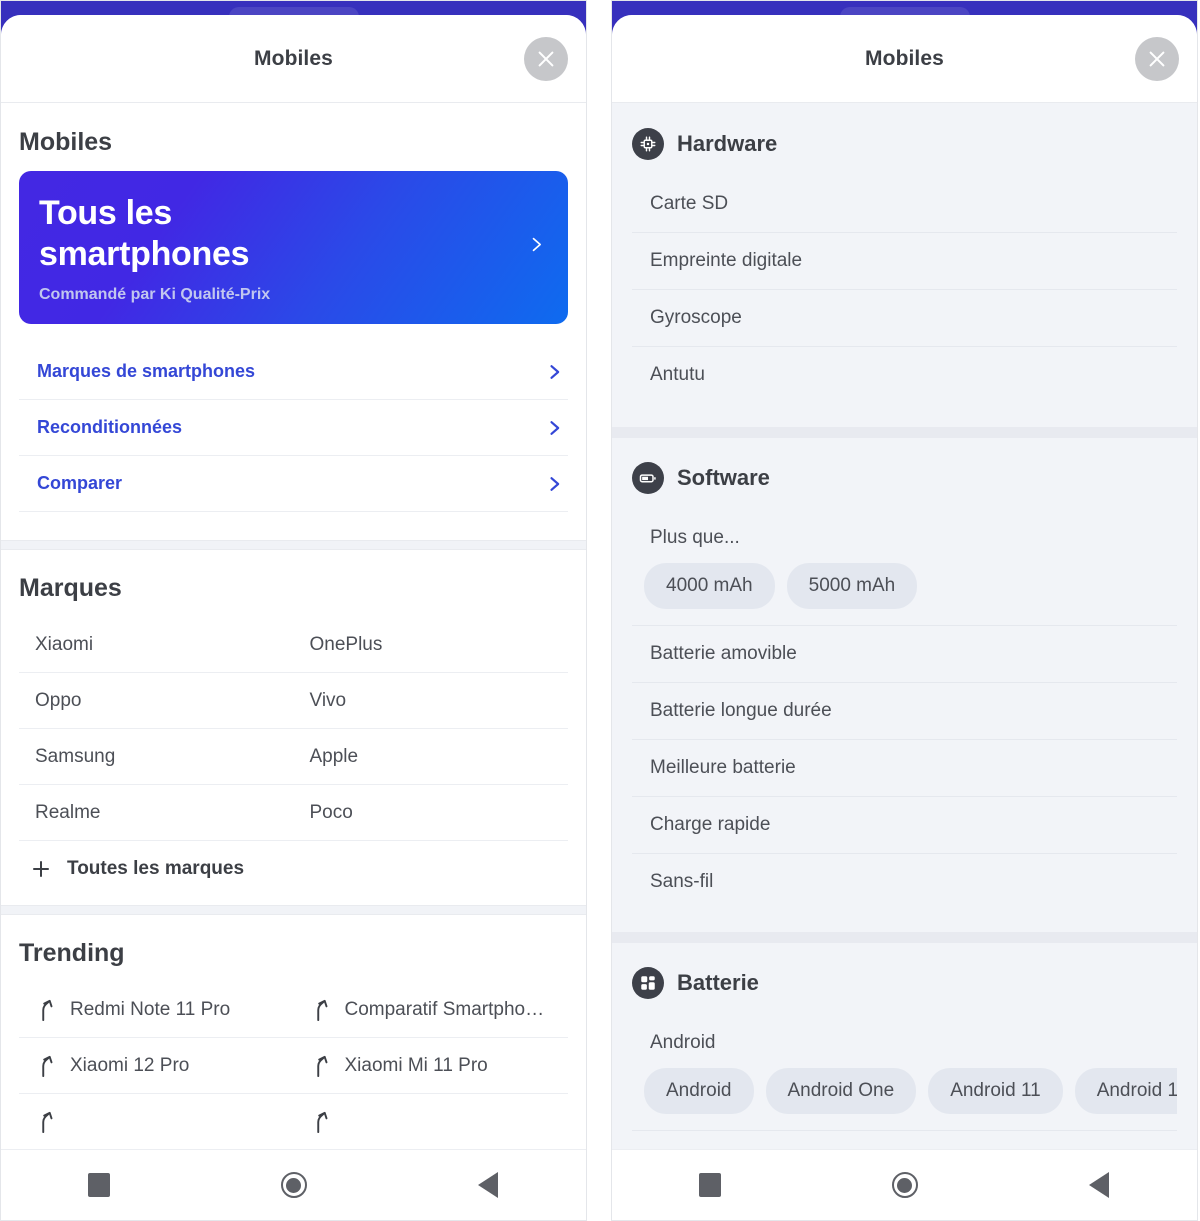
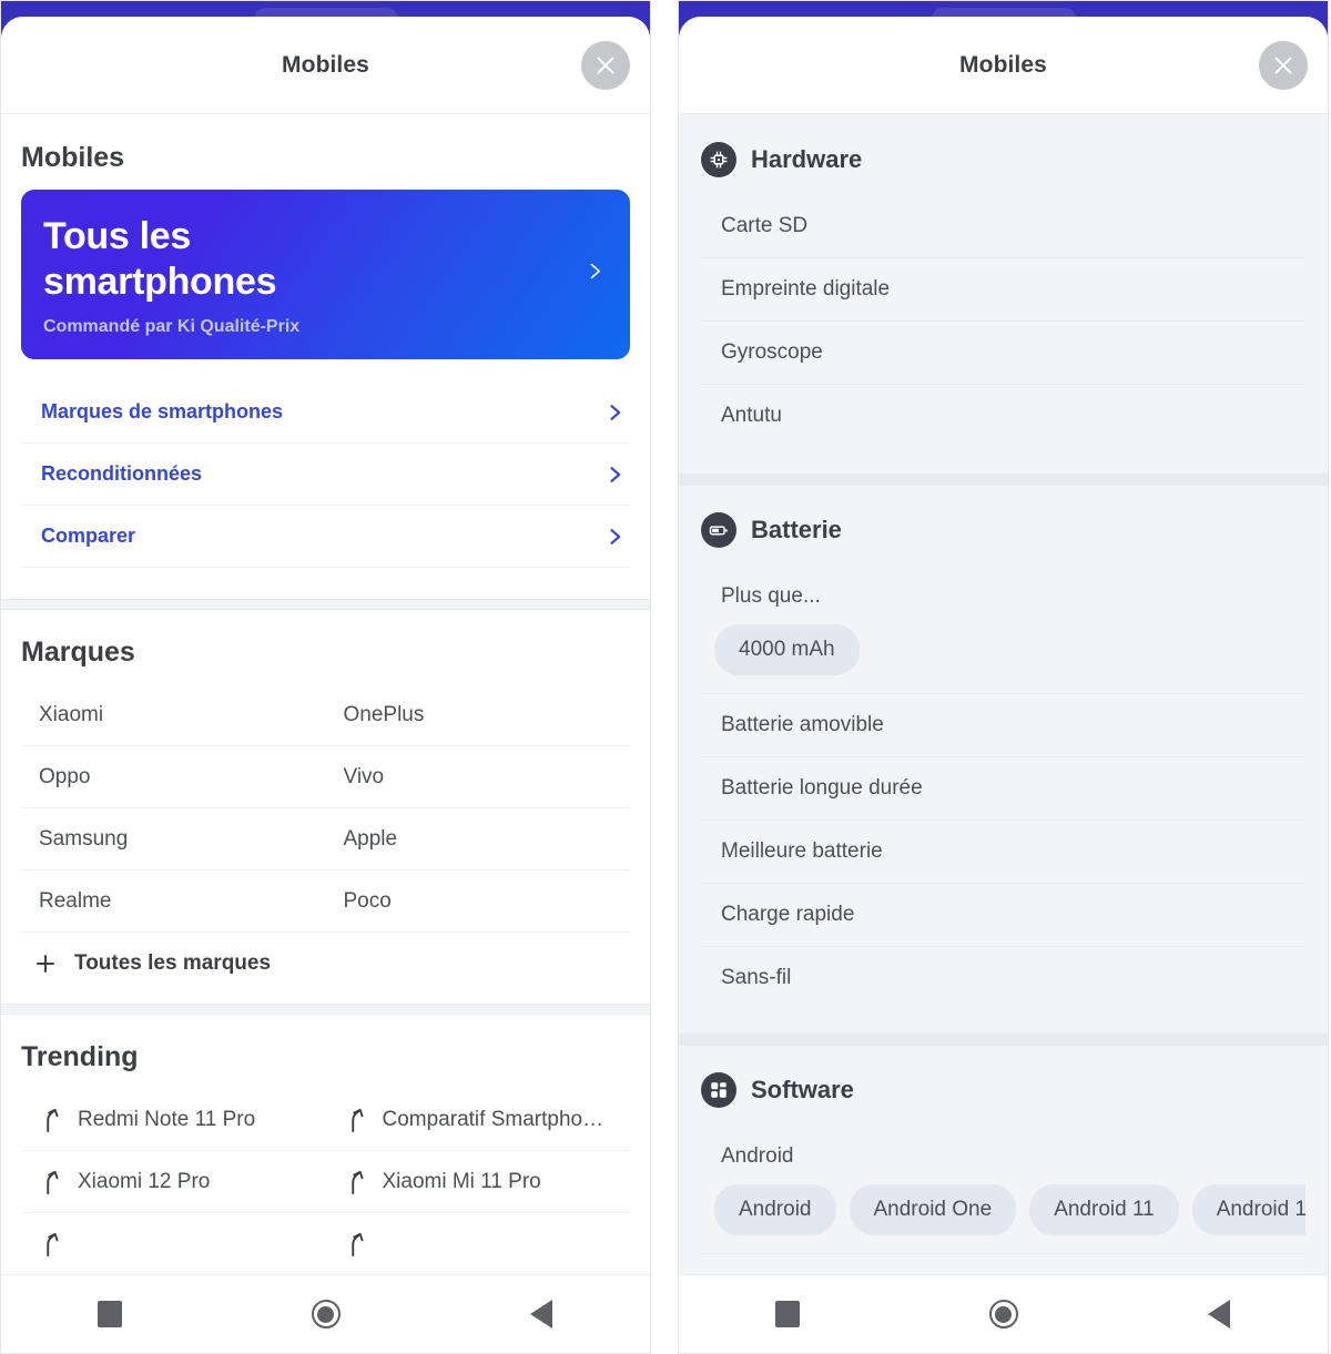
  Mobiles
  Mobiles
  Tous les smartphones
  Commandé par Ki Qualité-Prix
  Marques de smartphones
  Reconditionnées
  Comparer
  Marques
  Xiaomi
  OnePlus
  Oppo
  Vivo
  Samsung
  Apple
  Realme
  Poco
  Toutes les marques
  Trending
  Redmi Note 11 Pro
  Comparatif Smartpho…
  Xiaomi 12 Pro
  Xiaomi Mi 11 Pro
  Mobiles
  Hardware
  Carte SD
  Empreinte digitale
  Gyroscope
  Antutu
- Software
+ Batterie
  Plus que...
  4000 mAh
- 5000 mAh
  Batterie amovible
  Batterie longue durée
  Meilleure batterie
  Charge rapide
  Sans-fil
- Batterie
+ Software
  Android
  Android
  Android One
  Android 11
  Android 1
